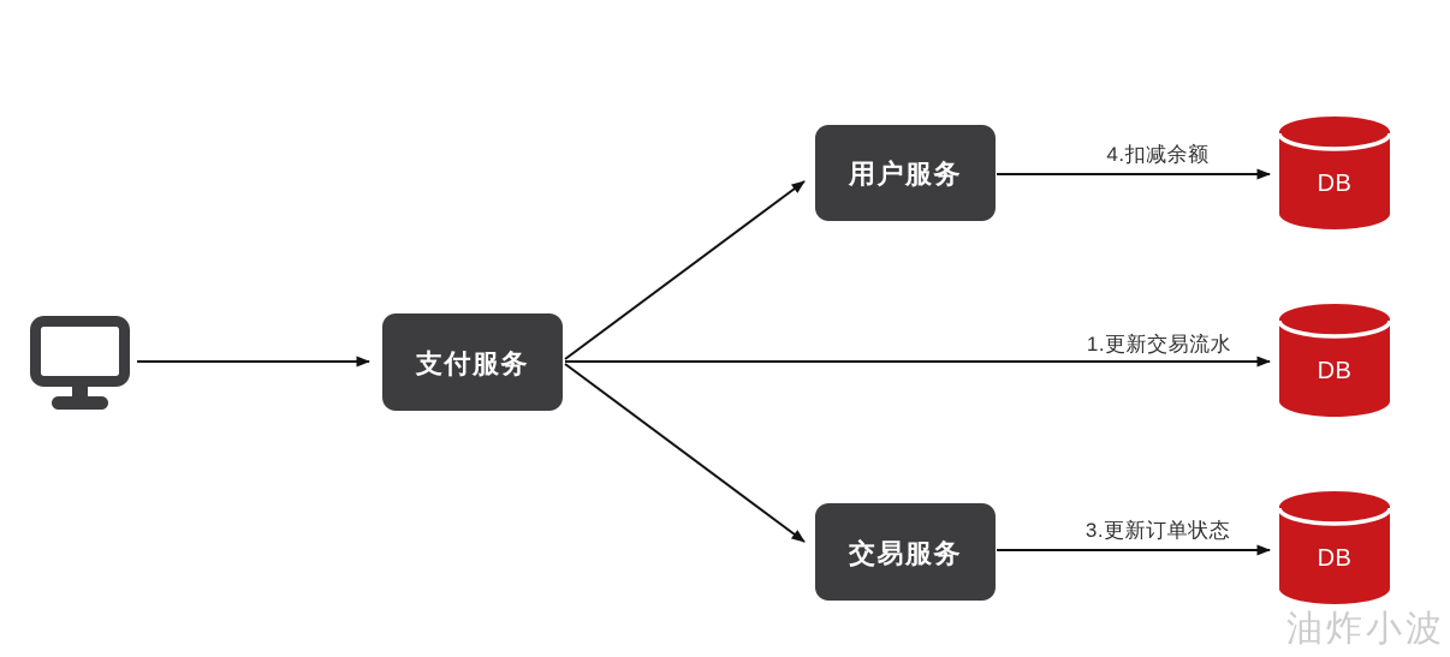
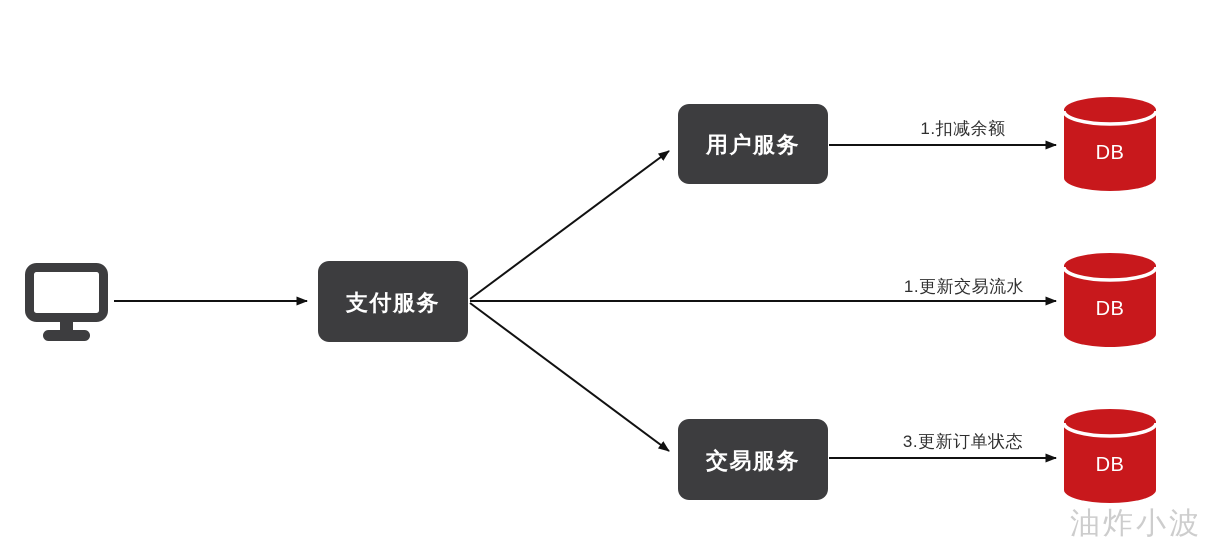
  支付服务
  用户服务
  交易服务
- 4.扣减余额
+ 1.扣减余额
  1.更新交易流水
  3.更新订单状态
  DB
  DB
  DB
  油炸小波
